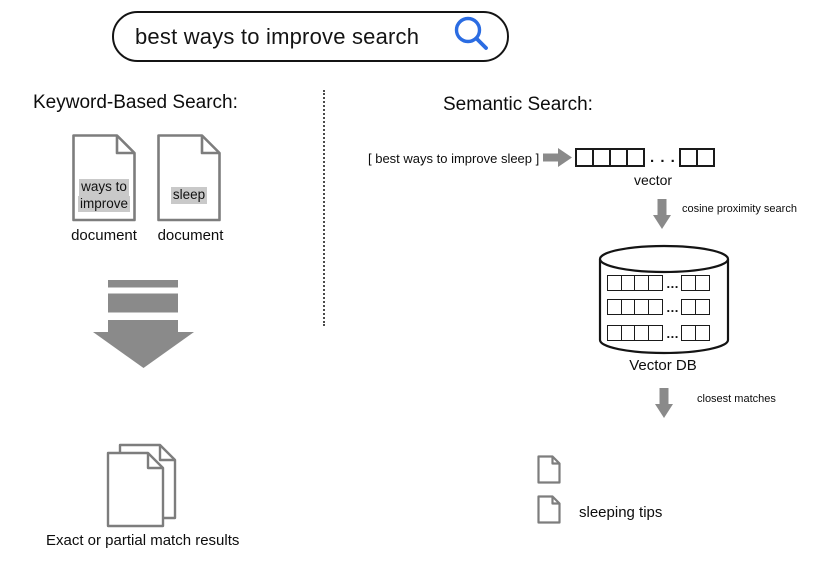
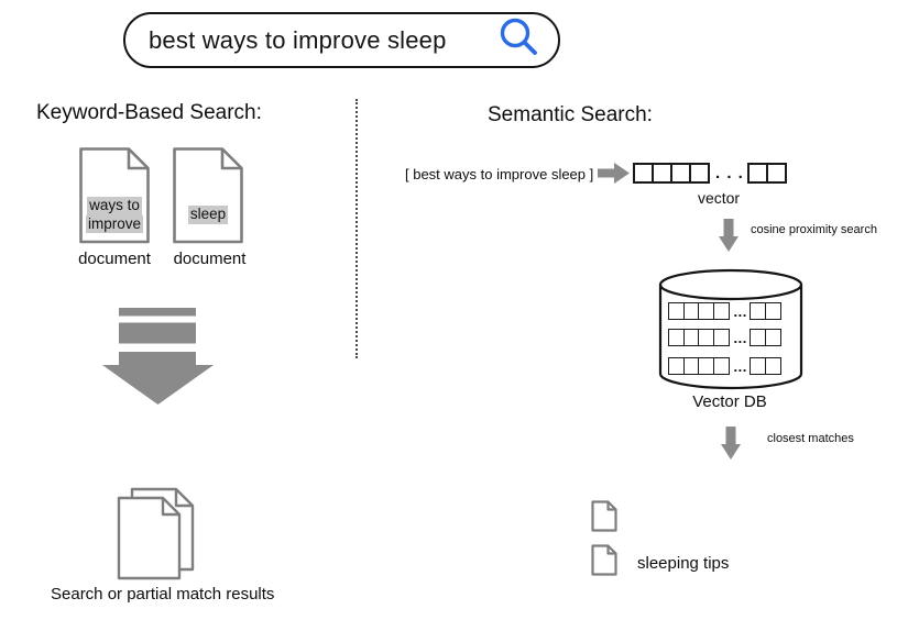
- best ways to improve search
+ best ways to improve sleep
  Keyword-Based Search:
  Semantic Search:
  ways to
  improve
  document
  sleep
  document
- Exact or partial match results
+ Search or partial match results
  [ best ways to improve sleep ]
  . . .
  vector
  cosine proximity search
  ...
  ...
  ...
  Vector DB
  closest matches
  sleeping tips
